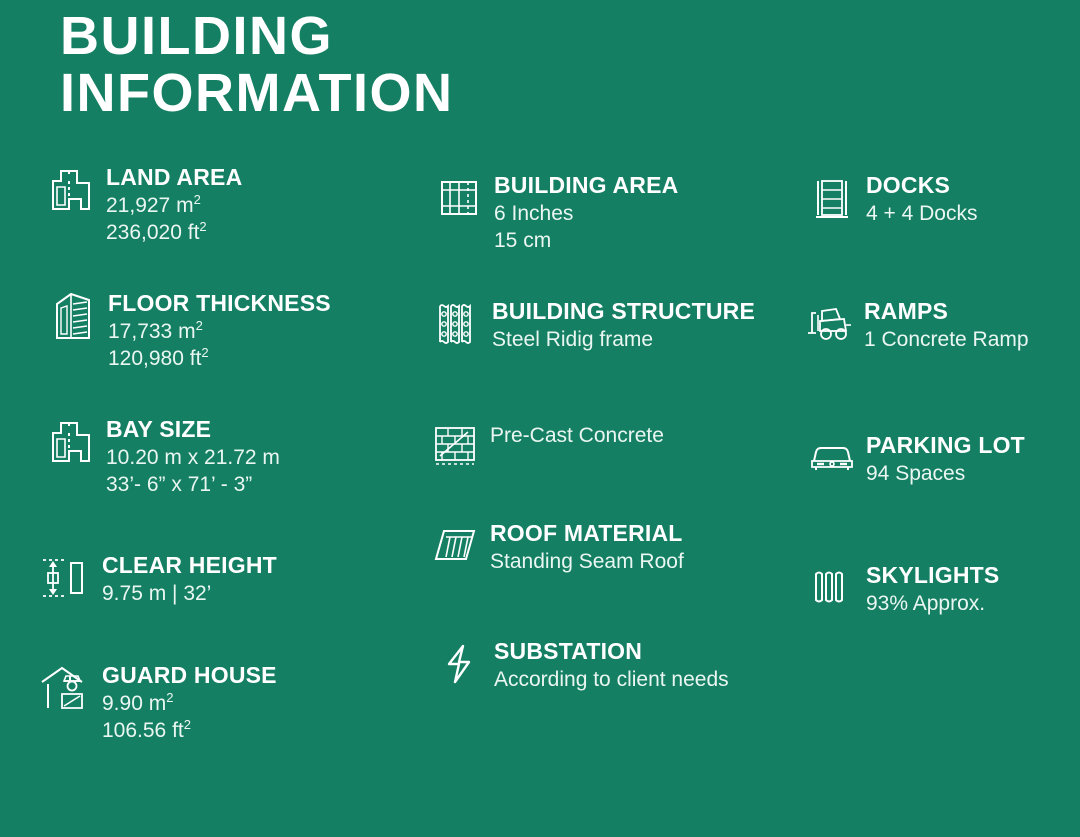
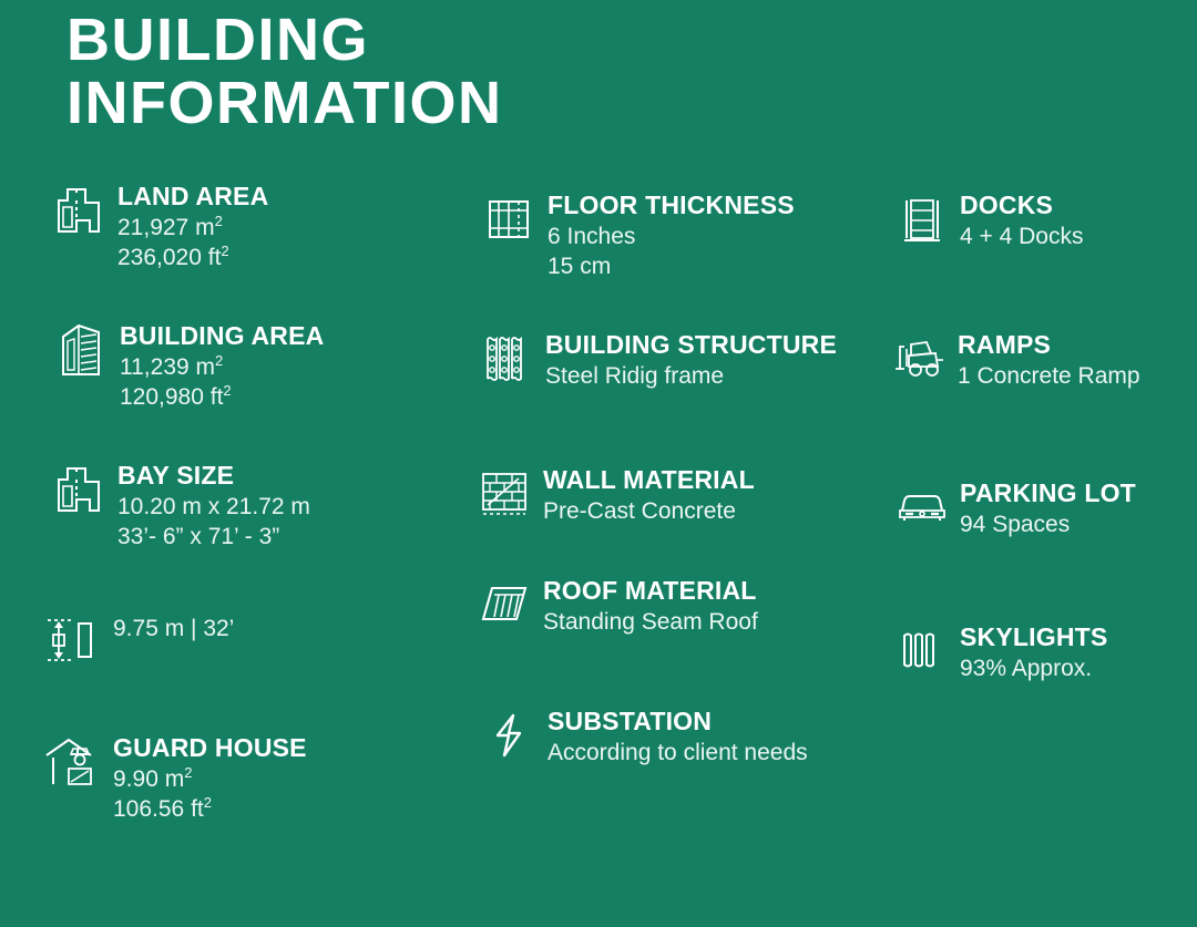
  BUILDING
  INFORMATION
  LAND AREA
  21,927 m2
  236,020 ft2
- FLOOR THICKNESS
+ BUILDING AREA
- 17,733 m2
+ 11,239 m2
  120,980 ft2
  BAY SIZE
  10.20 m x 21.72 m
  33’- 6” x 71’ - 3”
- CLEAR HEIGHT
  9.75 m | 32’
  GUARD HOUSE
  9.90 m2
  106.56 ft2
- BUILDING AREA
+ FLOOR THICKNESS
  6 Inches
  15 cm
  BUILDING STRUCTURE
  Steel Ridig frame
+ WALL MATERIAL
  Pre-Cast Concrete
  ROOF MATERIAL
  Standing Seam Roof
  SUBSTATION
  According to client needs
  DOCKS
  4 + 4 Docks
  RAMPS
  1 Concrete Ramp
  PARKING LOT
  94 Spaces
  SKYLIGHTS
  93% Approx.
